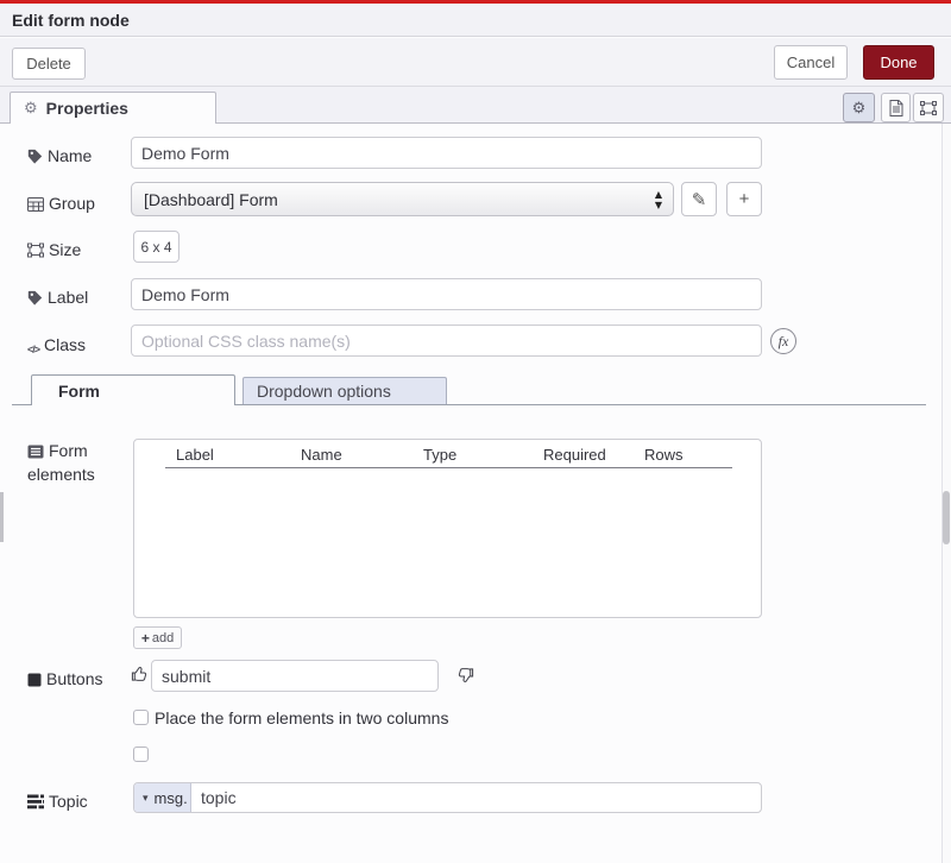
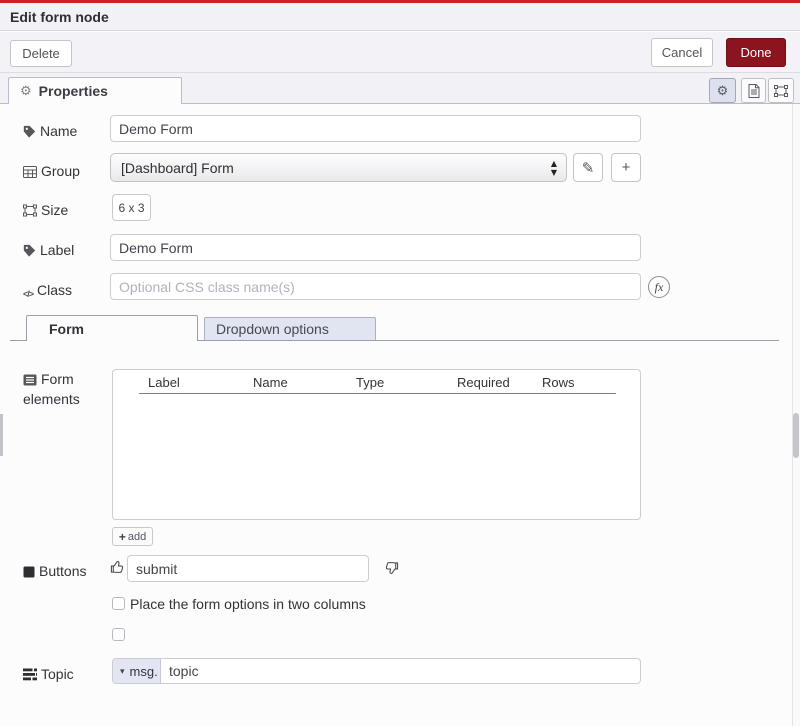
  Edit form node
  Delete
  Cancel
  Done
  ⚙
  Properties
  ⚙
  Name
  Demo Form
  Group
  [Dashboard] Form
  ▲
  ▼
  ✎
  +
  Size
- 6 x 4
+ 6 x 3
  Label
  Demo Form
  </> Class
  Optional CSS class name(s)
  fx
  Form
  Dropdown options
  Form elements
  Label
  Name
  Type
  Required
  Rows
  +
  add
  Buttons
  submit
- Place the form elements in two columns
+ Place the form options in two columns
  Topic
  ▾
  msg.
  topic
